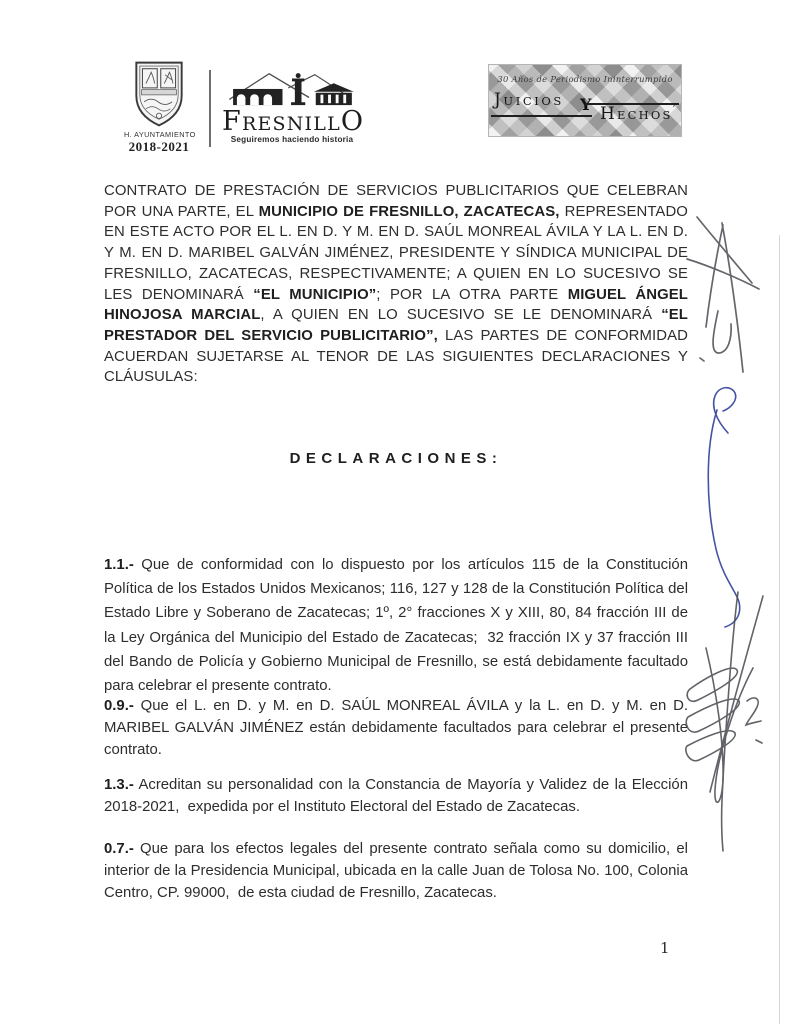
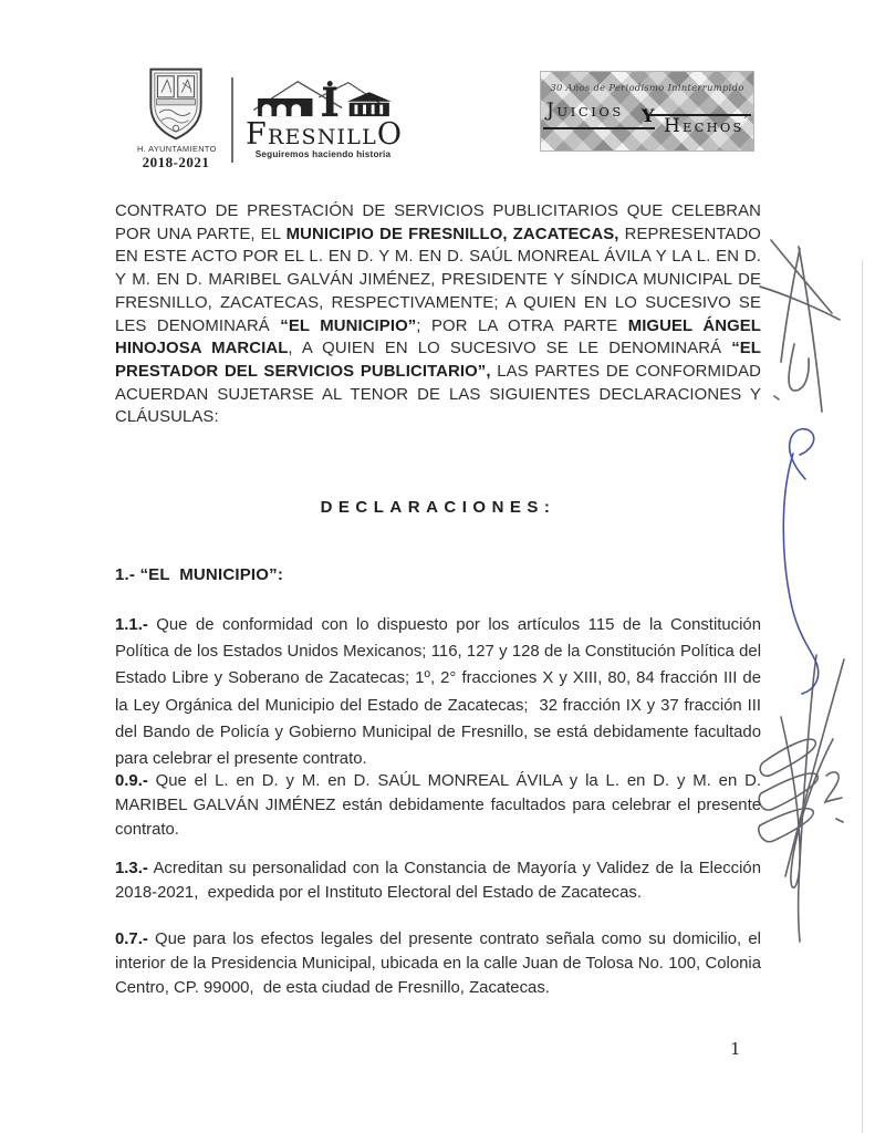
  H. AYUNTAMIENTO
  2018-2021
  FRESNILLO
  Seguiremos haciendo historia
  30 Años de Periodismo Ininterrumpido
  JUICIOS
  HECHOS’
- CONTRATO DE PRESTACIÓN DE SERVICIOS PUBLICITARIOS QUE CELEBRAN POR UNA PARTE, EL MUNICIPIO DE FRESNILLO, ZACATECAS, REPRESENTADO EN ESTE ACTO POR EL L. EN D. Y M. EN D. SAÚL MONREAL ÁVILA Y LA L. EN D. Y M. EN D. MARIBEL GALVÁN JIMÉNEZ, PRESIDENTE Y SÍNDICA MUNICIPAL DE FRESNILLO, ZACATECAS, RESPECTIVAMENTE; A QUIEN EN LO SUCESIVO SE LES DENOMINARÁ “EL MUNICIPIO”; POR LA OTRA PARTE MIGUEL ÁNGEL HINOJOSA MARCIAL, A QUIEN EN LO SUCESIVO SE LE DENOMINARÁ “EL PRESTADOR DEL SERVICIO PUBLICITARIO”, LAS PARTES DE CONFORMIDAD ACUERDAN SUJETARSE AL TENOR DE LAS SIGUIENTES DECLARACIONES Y CLÁUSULAS:
+ CONTRATO DE PRESTACIÓN DE SERVICIOS PUBLICITARIOS QUE CELEBRAN POR UNA PARTE, EL MUNICIPIO DE FRESNILLO, ZACATECAS, REPRESENTADO EN ESTE ACTO POR EL L. EN D. Y M. EN D. SAÚL MONREAL ÁVILA Y LA L. EN D. Y M. EN D. MARIBEL GALVÁN JIMÉNEZ, PRESIDENTE Y SÍNDICA MUNICIPAL DE FRESNILLO, ZACATECAS, RESPECTIVAMENTE; A QUIEN EN LO SUCESIVO SE LES DENOMINARÁ “EL MUNICIPIO”; POR LA OTRA PARTE MIGUEL ÁNGEL HINOJOSA MARCIAL, A QUIEN EN LO SUCESIVO SE LE DENOMINARÁ “EL PRESTADOR DEL SERVICIOS PUBLICITARIO”, LAS PARTES DE CONFORMIDAD ACUERDAN SUJETARSE AL TENOR DE LAS SIGUIENTES DECLARACIONES Y CLÁUSULAS:
  DECLARACIONES:
+ 1.- “EL MUNICIPIO”:
  1.1.- Que de conformidad con lo dispuesto por los artículos 115 de la Constitución Política de los Estados Unidos Mexicanos; 116, 127 y 128 de la Constitución Política del Estado Libre y Soberano de Zacatecas; 1º, 2° fracciones X y XIII, 80, 84 fracción III de la Ley Orgánica del Municipio del Estado de Zacatecas; 32 fracción IX y 37 fracción III del Bando de Policía y Gobierno Municipal de Fresnillo, se está debidamente facultado para celebrar el presente contrato.
  0.9.- Que el L. en D. y M. en D. SAÚL MONREAL ÁVILA y la L. en D. y M. en D. MARIBEL GALVÁN JIMÉNEZ están debidamente facultados para celebrar el presente contrato.
  1.3.- Acreditan su personalidad con la Constancia de Mayoría y Validez de la Elección 2018-2021, expedida por el Instituto Electoral del Estado de Zacatecas.
  0.7.- Que para los efectos legales del presente contrato señala como su domicilio, el interior de la Presidencia Municipal, ubicada en la calle Juan de Tolosa No. 100, Colonia Centro, CP. 99000, de esta ciudad de Fresnillo, Zacatecas.
  1
